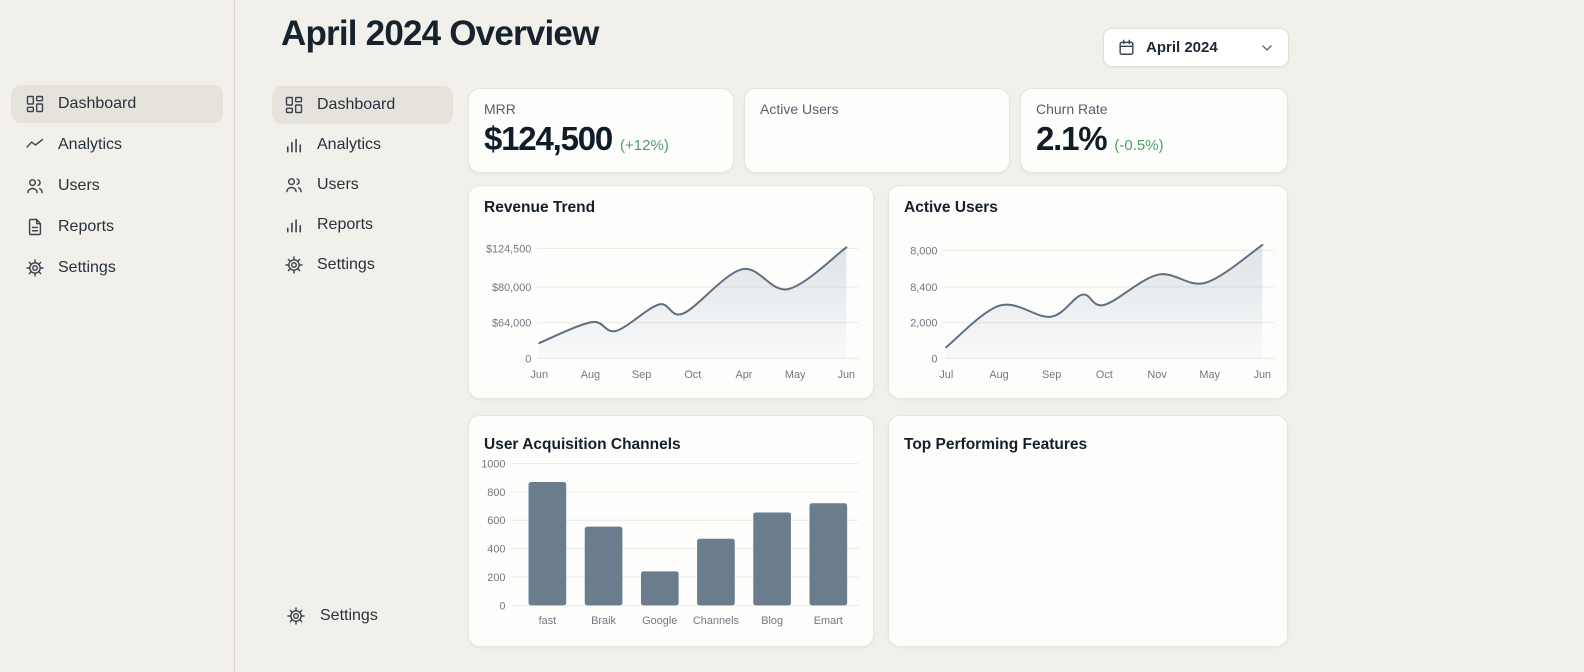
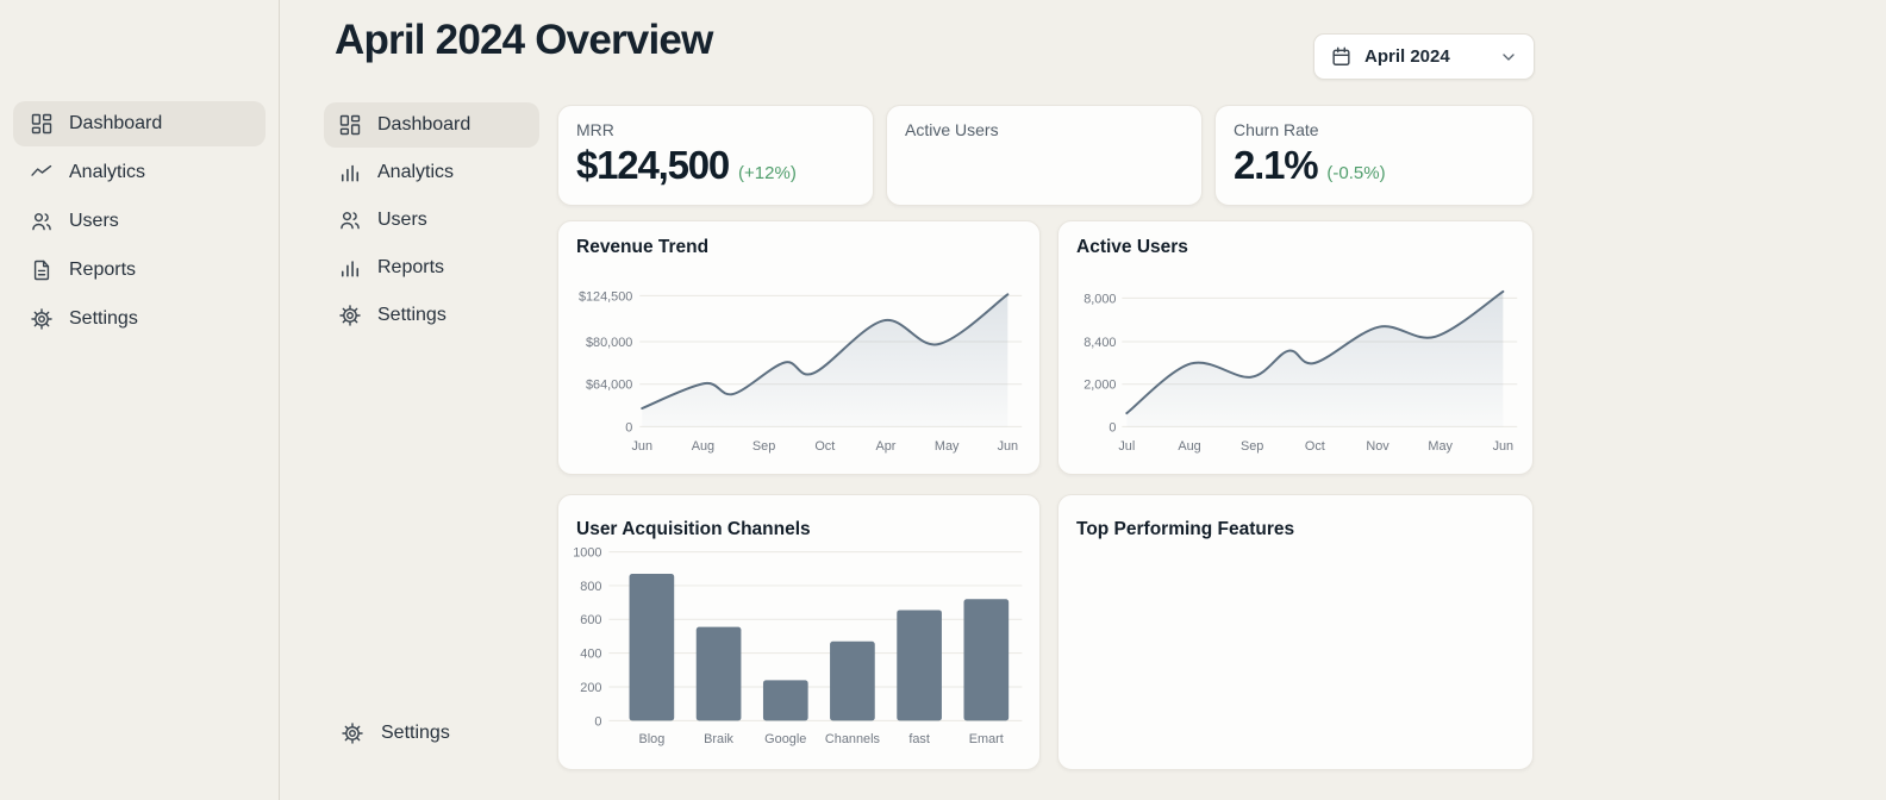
  Dashboard
  Analytics
  Users
  Reports
  Settings
  Dashboard
  Analytics
  Users
  Reports
  Settings
  Settings
  April 2024 Overview
  April 2024
  MRR
  $124,500
  (+12%)
  Active Users
  Churn Rate
  2.1%
  (-0.5%)
  Revenue Trend
  $124,500
  $80,000
  $64,000
  0
  Jun
  Aug
  Sep
  Oct
  Apr
  May
  Jun
  Active Users
  8,000
  8,400
  2,000
  0
  Jul
  Aug
  Sep
  Oct
  Nov
  May
  Jun
  User Acquisition Channels
  0
  200
  400
  600
  800
  1000
- fast
+ Blog
  Braik
  Google
  Channels
- Blog
+ fast
  Emart
  Top Performing Features
